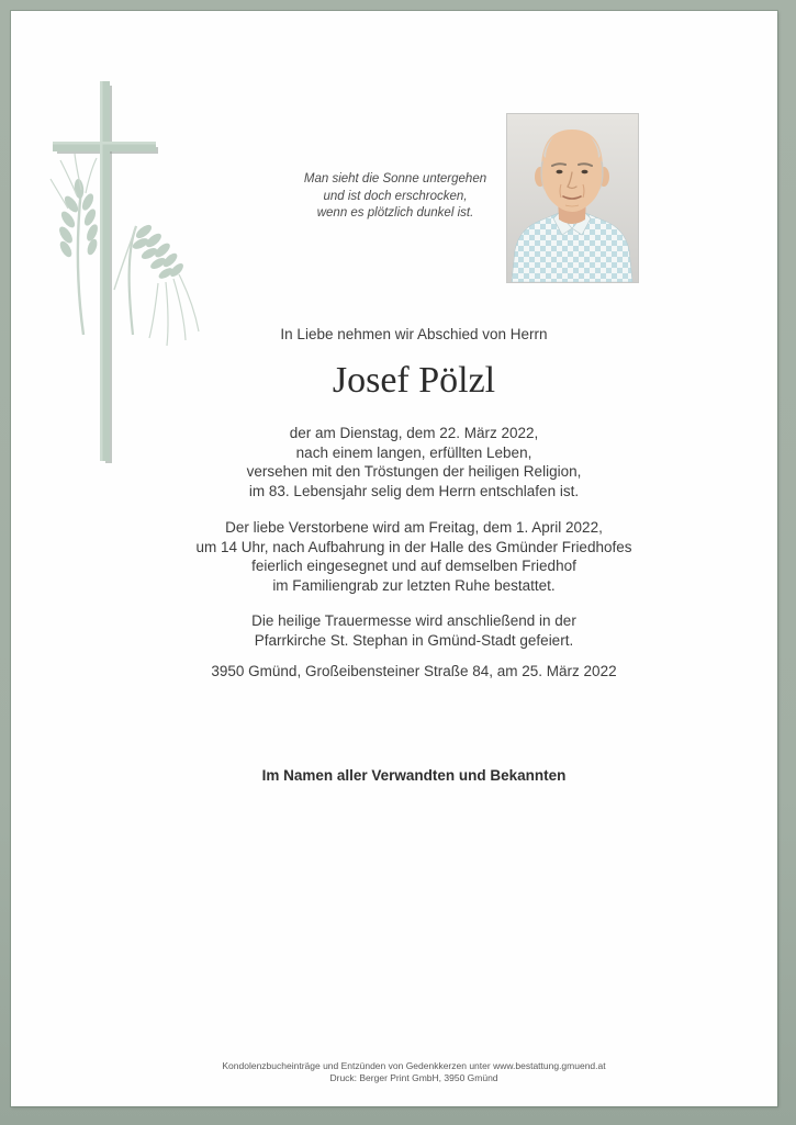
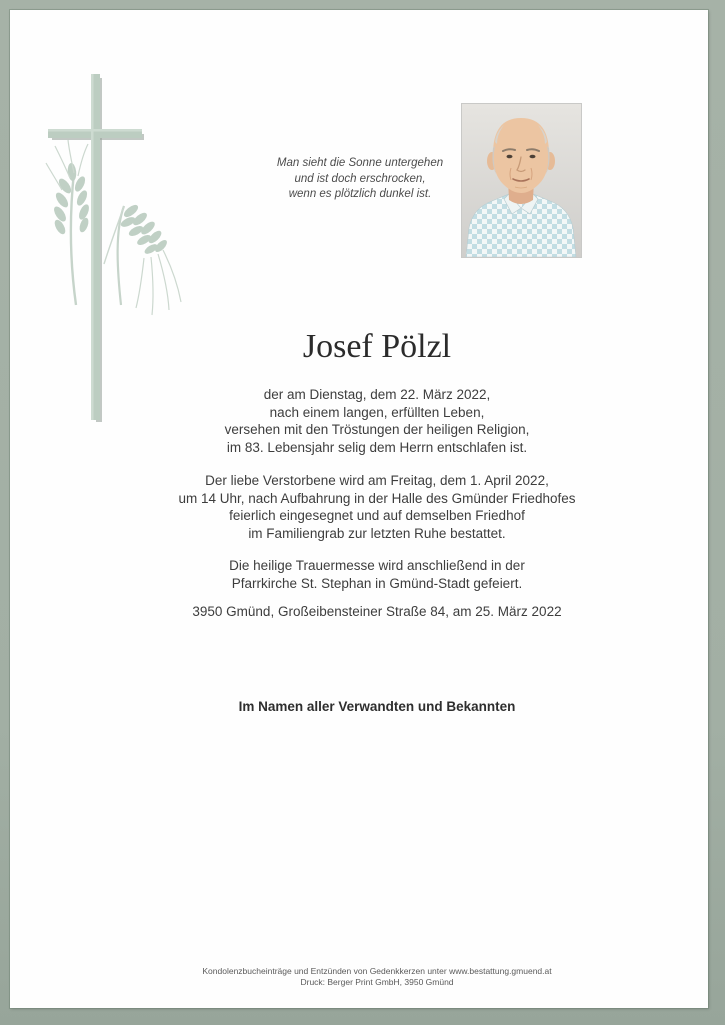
  Man sieht die Sonne untergehen
  und ist doch erschrocken,
  wenn es plötzlich dunkel ist.
- In Liebe nehmen wir Abschied von Herrn
  Josef Pölzl
  der am Dienstag, dem 22. März 2022,
  nach einem langen, erfüllten Leben,
  versehen mit den Tröstungen der heiligen Religion,
  im 83. Lebensjahr selig dem Herrn entschlafen ist.
  Der liebe Verstorbene wird am Freitag, dem 1. April 2022,
  um 14 Uhr, nach Aufbahrung in der Halle des Gmünder Friedhofes
  feierlich eingesegnet und auf demselben Friedhof
  im Familiengrab zur letzten Ruhe bestattet.
  Die heilige Trauermesse wird anschließend in der
  Pfarrkirche St. Stephan in Gmünd-Stadt gefeiert.
  3950 Gmünd, Großeibensteiner Straße 84, am 25. März 2022
  Im Namen aller Verwandten und Bekannten
  Kondolenzbucheinträge und Entzünden von Gedenkkerzen unter www.bestattung.gmuend.at
  Druck: Berger Print GmbH, 3950 Gmünd
